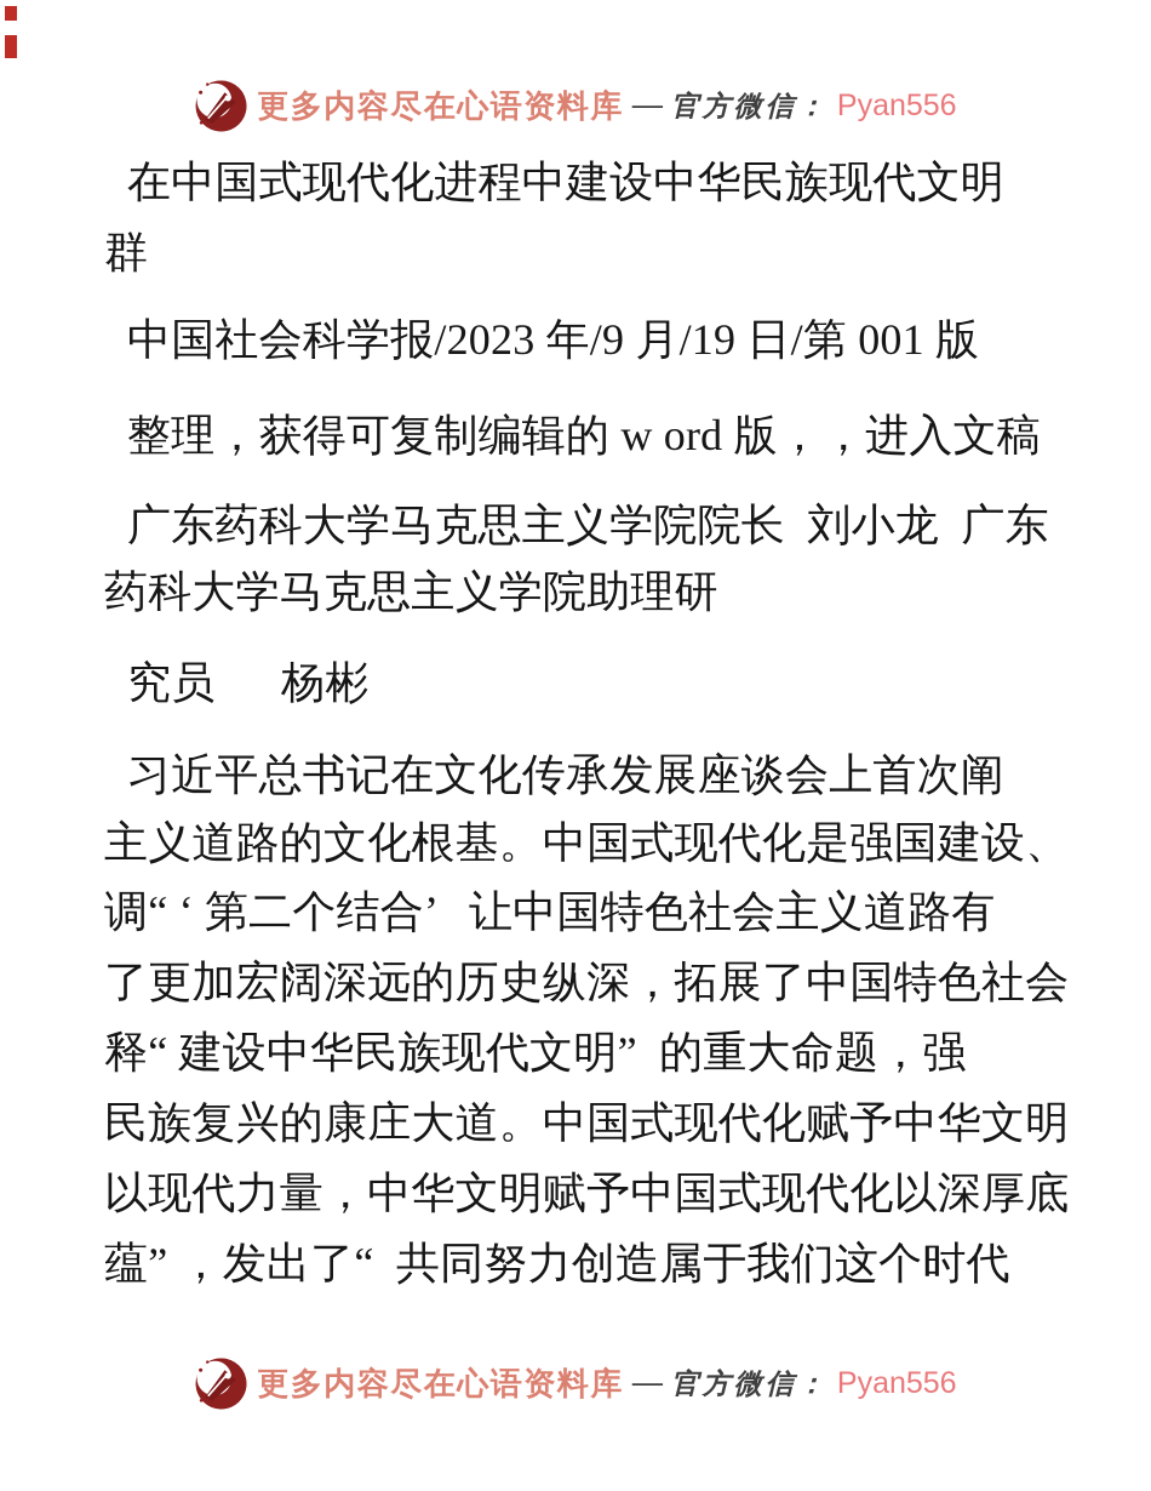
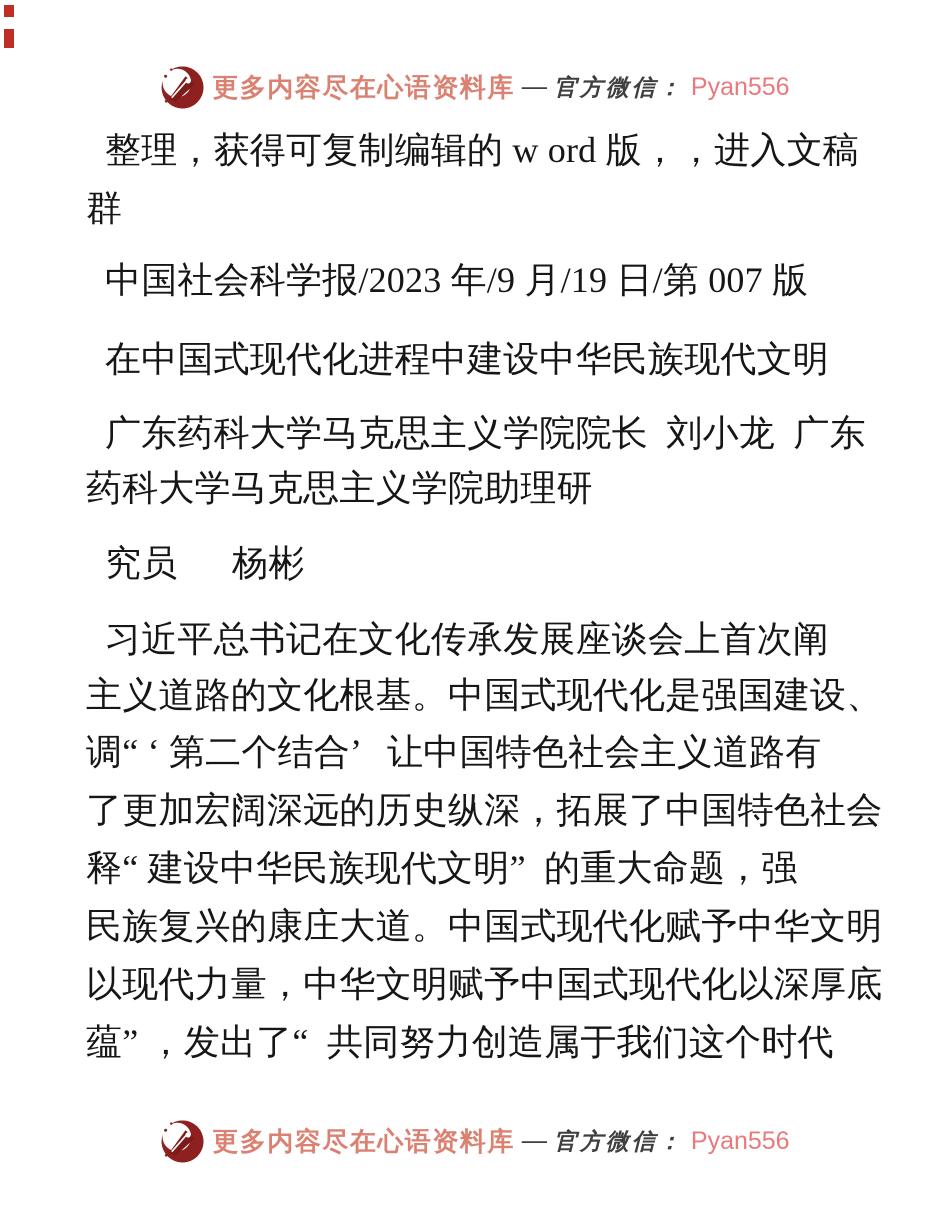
  更多内容尽在心语资料库
  —
  官方微信：
  Pyan556
- 在中国式现代化进程中建设中华民族现代文明
+ 整理，获得可复制编辑的 w ord 版，，进入文稿
  群
- 中国社会科学报/2023 年/9 月/19 日/第 001 版
+ 中国社会科学报/2023 年/9 月/19 日/第 007 版
- 整理，获得可复制编辑的 w ord 版，，进入文稿
+ 在中国式现代化进程中建设中华民族现代文明
  广东药科大学马克思主义学院院长 刘小龙 广东
  药科大学马克思主义学院助理研
  究员 杨彬
  习近平总书记在文化传承发展座谈会上首次阐
  主义道路的文化根基。中国式现代化是强国建设、
  调“ ‘ 第二个结合’ 让中国特色社会主义道路有
  了更加宏阔深远的历史纵深，拓展了中国特色社会
  释“ 建设中华民族现代文明” 的重大命题，强
  民族复兴的康庄大道。中国式现代化赋予中华文明
  以现代力量，中华文明赋予中国式现代化以深厚底
  蕴” ，发出了“ 共同努力创造属于我们这个时代
  更多内容尽在心语资料库
  —
  官方微信：
  Pyan556
